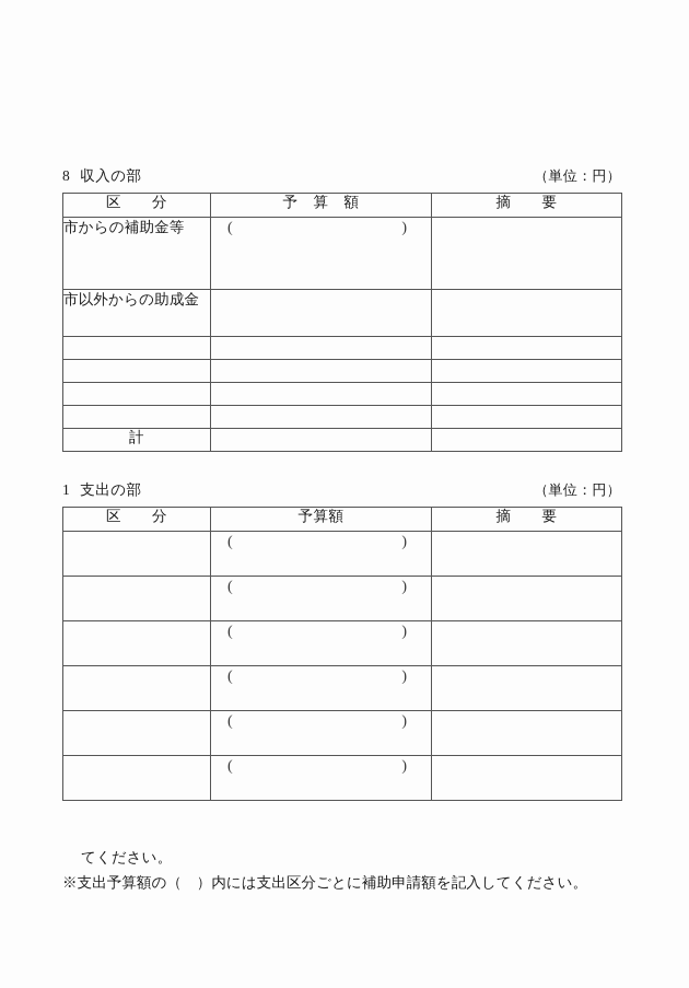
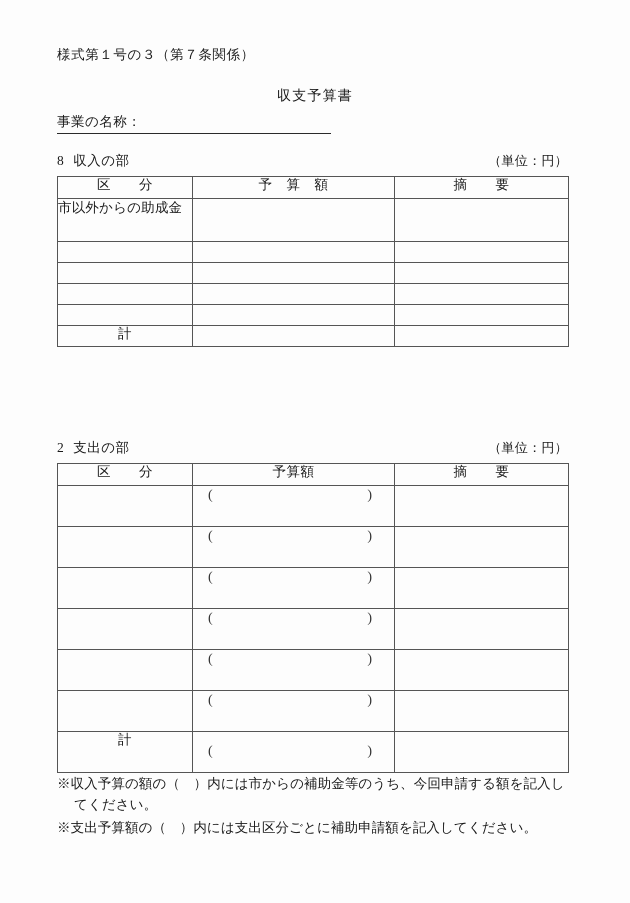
+ 様式第１号の３（第７条関係）
+ 収支予算書
+ 事業の名称：
  8 収入の部
  （単位：円）
  区 分	予 算 額	摘 要
- 市からの補助金等	( )
  市以外からの助成金
  計
- 1 支出の部
+ 2 支出の部
  （単位：円）
  区 分	予算額	摘 要
  	( )
  	( )
  	( )
  	( )
  	( )
  	( )
+ 計	( )
+ ※収入予算の額の（ ）内には市からの補助金等のうち、今回申請する額を記入し
  てください。
  ※支出予算額の（ ）内には支出区分ごとに補助申請額を記入してください。
